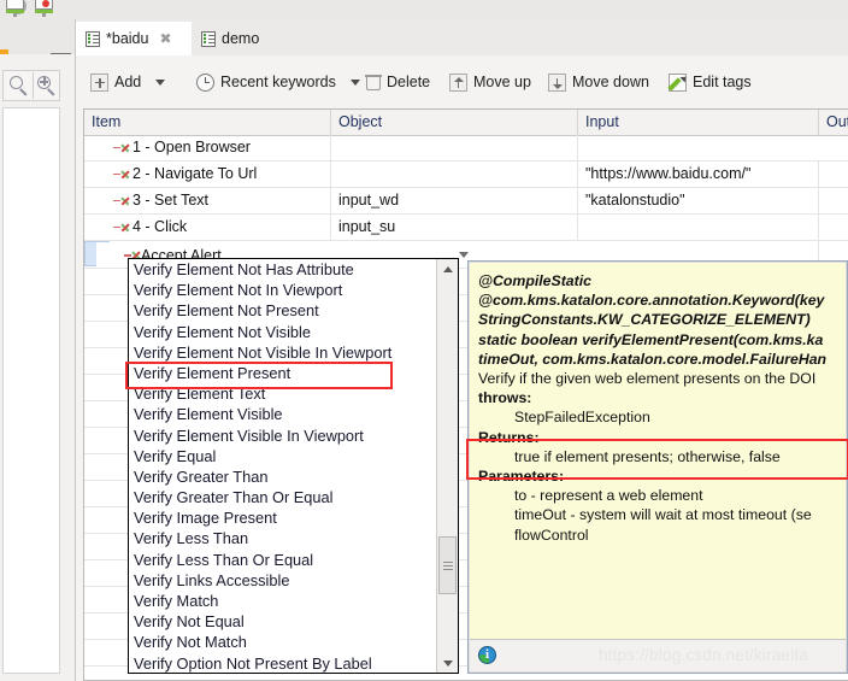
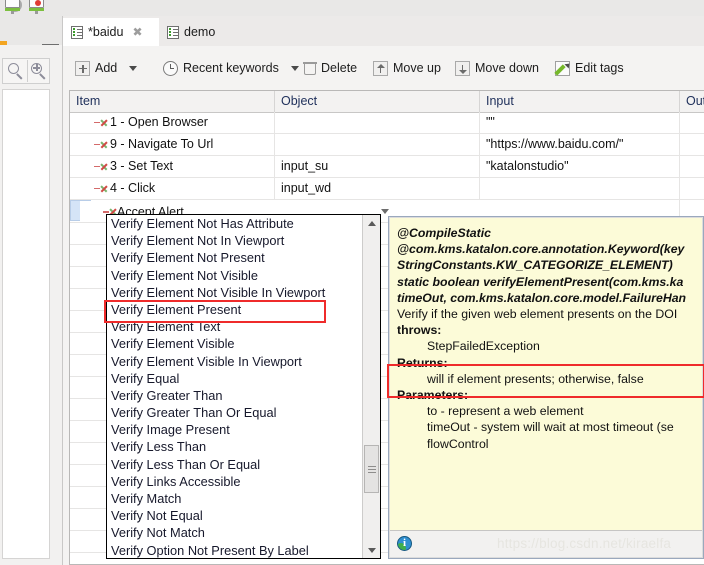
  *baidu
  ✖
  demo
  Add
  Recent keywords
  Delete
  Move up
  Move down
  Edit tags
  Item
  Object
  Input
  1 - Open Browser
+ ""
- 2 - Navigate To Url
+ 9 - Navigate To Url
  "https://www.baidu.com/"
  3 - Set Text
- input_wd
+ input_su
  "katalonstudio"
  4 - Click
- input_su
+ input_wd
  Accept Alert
  Verify Element Not Has Attribute
  Verify Element Not In Viewport
  Verify Element Not Present
  Verify Element Not Visible
  Verify Element Not Visible In Viewport
  Verify Element Present
  Verify Element Text
  Verify Element Visible
  Verify Element Visible In Viewport
  Verify Equal
  Verify Greater Than
  Verify Greater Than Or Equal
  Verify Image Present
  Verify Less Than
  Verify Less Than Or Equal
  Verify Links Accessible
  Verify Match
  Verify Not Equal
  Verify Not Match
  Verify Option Not Present By Label
  @CompileStatic
  @com.kms.katalon.core.annotation.Keyword(key
  StringConstants.KW_CATEGORIZE_ELEMENT)
  static boolean verifyElementPresent(com.kms.ka
  timeOut, com.kms.katalon.core.model.FailureHan
  Verify if the given web element presents on the DOI
  throws:
  StepFailedException
  Returns:
- true if element presents; otherwise, false
+ will if element presents; otherwise, false
  Parameters:
  to - represent a web element
  timeOut - system will wait at most timeout (se
  flowControl
